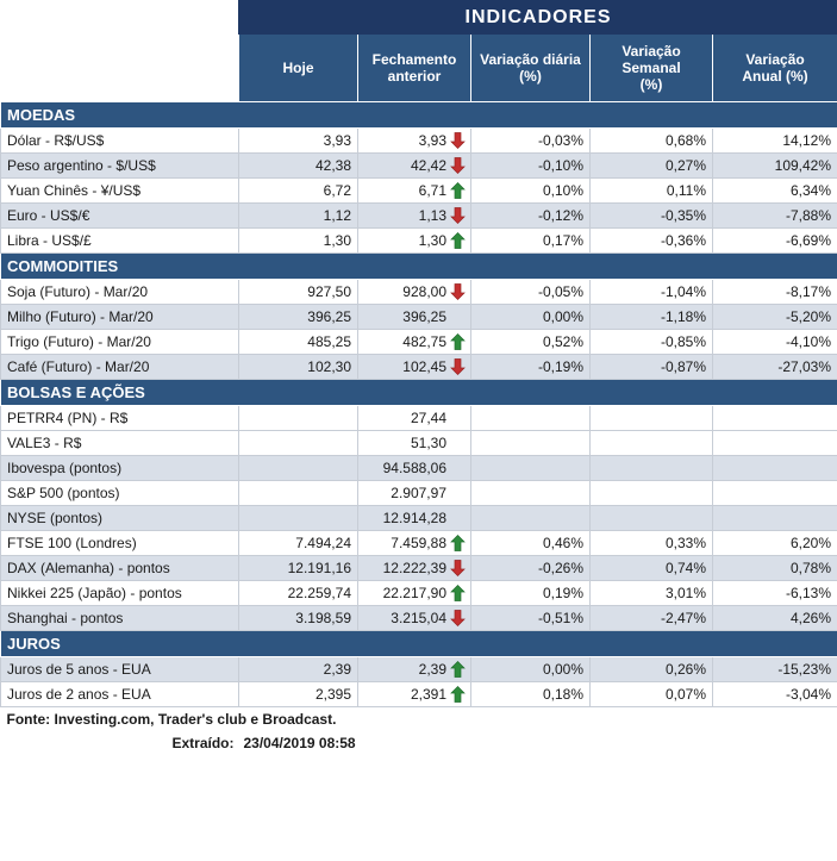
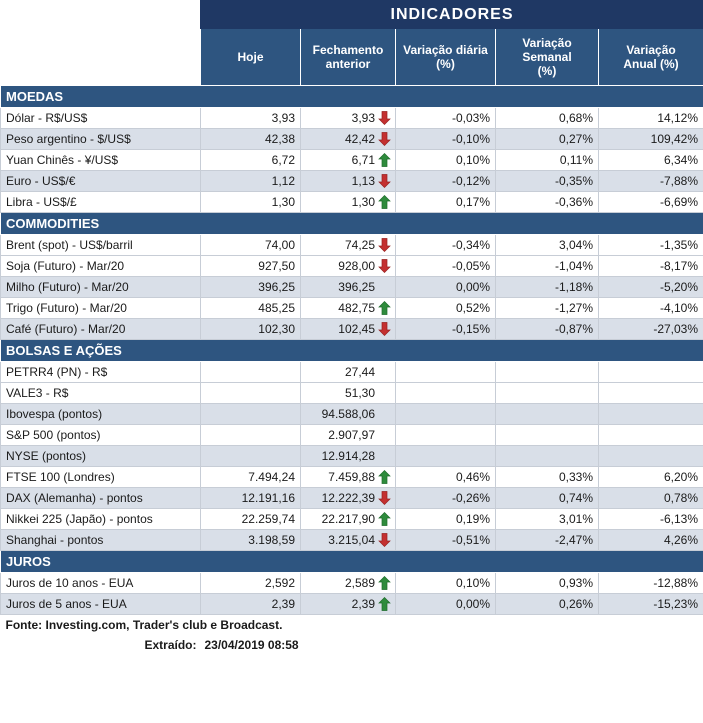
  	INDICADORES
  	Hoje	Fechamentoanterior	Variação diária(%)	Variação Semanal(%)	VariaçãoAnual (%)
  MOEDAS
  Dólar - R$/US$	3,93	3,93	-0,03%	0,68%	14,12%
  Peso argentino - $/US$	42,38	42,42	-0,10%	0,27%	109,42%
  Yuan Chinês - ¥/US$	6,72	6,71	0,10%	0,11%	6,34%
  Euro - US$/€	1,12	1,13	-0,12%	-0,35%	-7,88%
  Libra - US$/£	1,30	1,30	0,17%	-0,36%	-6,69%
  COMMODITIES
+ Brent (spot) - US$/barril	74,00	74,25	-0,34%	3,04%	-1,35%
  Soja (Futuro) - Mar/20	927,50	928,00	-0,05%	-1,04%	-8,17%
  Milho (Futuro) - Mar/20	396,25	396,25	0,00%	-1,18%	-5,20%
- Trigo (Futuro) - Mar/20	485,25	482,75	0,52%	-0,85%	-4,10%
+ Trigo (Futuro) - Mar/20	485,25	482,75	0,52%	-1,27%	-4,10%
- Café (Futuro) - Mar/20	102,30	102,45	-0,19%	-0,87%	-27,03%
+ Café (Futuro) - Mar/20	102,30	102,45	-0,15%	-0,87%	-27,03%
  BOLSAS E AÇÕES
  PETRR4 (PN) - R$		27,44
  VALE3 - R$		51,30
  Ibovespa (pontos)		94.588,06
  S&P 500 (pontos)		2.907,97
  NYSE (pontos)		12.914,28
  FTSE 100 (Londres)	7.494,24	7.459,88	0,46%	0,33%	6,20%
  DAX (Alemanha) - pontos	12.191,16	12.222,39	-0,26%	0,74%	0,78%
  Nikkei 225 (Japão) - pontos	22.259,74	22.217,90	0,19%	3,01%	-6,13%
  Shanghai - pontos	3.198,59	3.215,04	-0,51%	-2,47%	4,26%
  JUROS
+ Juros de 10 anos - EUA	2,592	2,589	0,10%	0,93%	-12,88%
  Juros de 5 anos - EUA	2,39	2,39	0,00%	0,26%	-15,23%
- Juros de 2 anos - EUA	2,395	2,391	0,18%	0,07%	-3,04%
  Fonte: Investing.com, Trader's club e Broadcast.
  Extraído:	23/04/2019 08:58
